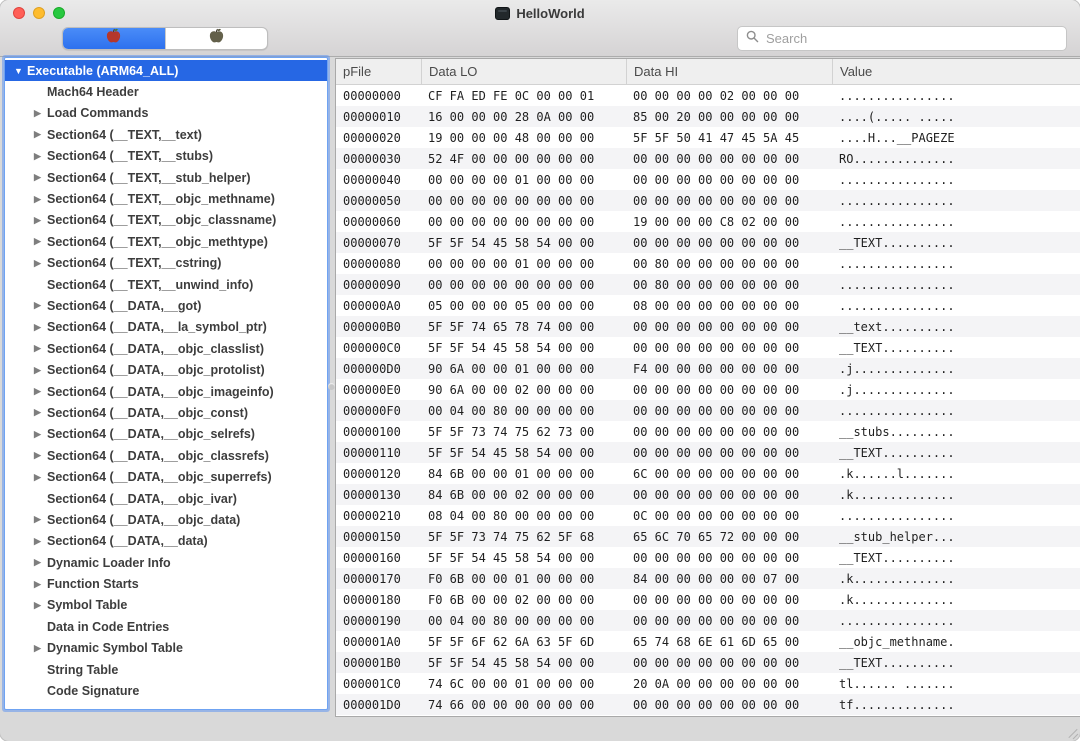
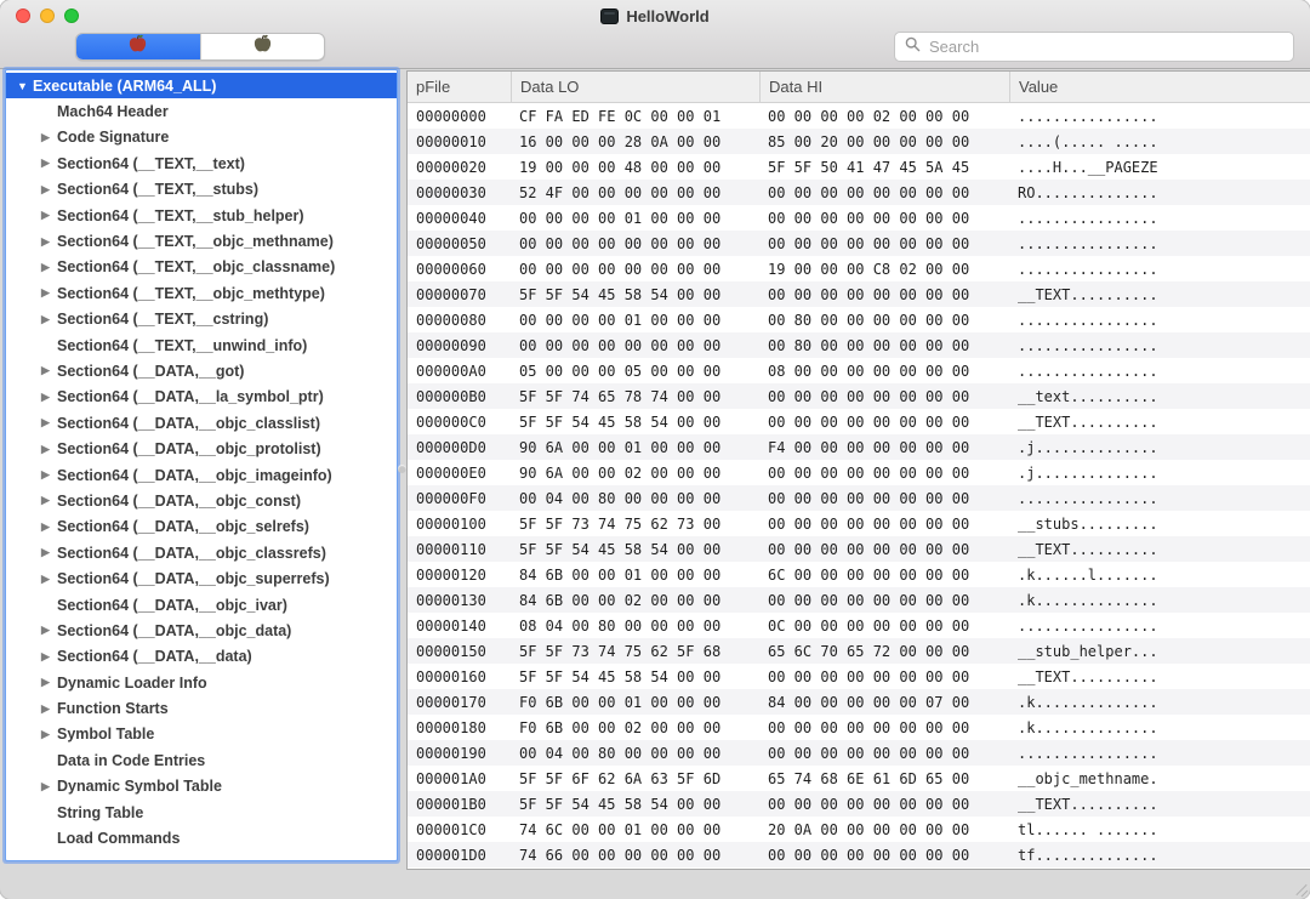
  HelloWorld
  Search
  ▼
  Executable (ARM64_ALL)
  Mach64 Header
  ▶
- Load Commands
+ Code Signature
  ▶
  Section64 (__TEXT,__text)
  ▶
  Section64 (__TEXT,__stubs)
  ▶
  Section64 (__TEXT,__stub_helper)
  ▶
  Section64 (__TEXT,__objc_methname)
  ▶
  Section64 (__TEXT,__objc_classname)
  ▶
  Section64 (__TEXT,__objc_methtype)
  ▶
  Section64 (__TEXT,__cstring)
  Section64 (__TEXT,__unwind_info)
  ▶
  Section64 (__DATA,__got)
  ▶
  Section64 (__DATA,__la_symbol_ptr)
  ▶
  Section64 (__DATA,__objc_classlist)
  ▶
  Section64 (__DATA,__objc_protolist)
  ▶
  Section64 (__DATA,__objc_imageinfo)
  ▶
  Section64 (__DATA,__objc_const)
  ▶
  Section64 (__DATA,__objc_selrefs)
  ▶
  Section64 (__DATA,__objc_classrefs)
  ▶
  Section64 (__DATA,__objc_superrefs)
  Section64 (__DATA,__objc_ivar)
  ▶
  Section64 (__DATA,__objc_data)
  ▶
  Section64 (__DATA,__data)
  ▶
  Dynamic Loader Info
  ▶
  Function Starts
  ▶
  Symbol Table
  Data in Code Entries
  ▶
  Dynamic Symbol Table
  String Table
- Code Signature
+ Load Commands
  pFile
  Data LO
  Data HI
  Value
  00000000
  CF FA ED FE 0C 00 00 01
  00 00 00 00 02 00 00 00
  ................
  00000010
  16 00 00 00 28 0A 00 00
  85 00 20 00 00 00 00 00
  ....(..... .....
  00000020
  19 00 00 00 48 00 00 00
  5F 5F 50 41 47 45 5A 45
  ....H...__PAGEZE
  00000030
  52 4F 00 00 00 00 00 00
  00 00 00 00 00 00 00 00
  RO..............
  00000040
  00 00 00 00 01 00 00 00
  00 00 00 00 00 00 00 00
  ................
  00000050
  00 00 00 00 00 00 00 00
  00 00 00 00 00 00 00 00
  ................
  00000060
  00 00 00 00 00 00 00 00
  19 00 00 00 C8 02 00 00
  ................
  00000070
  5F 5F 54 45 58 54 00 00
  00 00 00 00 00 00 00 00
  __TEXT..........
  00000080
  00 00 00 00 01 00 00 00
  00 80 00 00 00 00 00 00
  ................
  00000090
  00 00 00 00 00 00 00 00
  00 80 00 00 00 00 00 00
  ................
  000000A0
  05 00 00 00 05 00 00 00
  08 00 00 00 00 00 00 00
  ................
  000000B0
  5F 5F 74 65 78 74 00 00
  00 00 00 00 00 00 00 00
  __text..........
  000000C0
  5F 5F 54 45 58 54 00 00
  00 00 00 00 00 00 00 00
  __TEXT..........
  000000D0
  90 6A 00 00 01 00 00 00
  F4 00 00 00 00 00 00 00
  .j..............
  000000E0
  90 6A 00 00 02 00 00 00
  00 00 00 00 00 00 00 00
  .j..............
  000000F0
  00 04 00 80 00 00 00 00
  00 00 00 00 00 00 00 00
  ................
  00000100
  5F 5F 73 74 75 62 73 00
  00 00 00 00 00 00 00 00
  __stubs.........
  00000110
  5F 5F 54 45 58 54 00 00
  00 00 00 00 00 00 00 00
  __TEXT..........
  00000120
  84 6B 00 00 01 00 00 00
  6C 00 00 00 00 00 00 00
  .k......l.......
  00000130
  84 6B 00 00 02 00 00 00
  00 00 00 00 00 00 00 00
  .k..............
- 00000210
+ 00000140
  08 04 00 80 00 00 00 00
  0C 00 00 00 00 00 00 00
  ................
  00000150
  5F 5F 73 74 75 62 5F 68
  65 6C 70 65 72 00 00 00
  __stub_helper...
  00000160
  5F 5F 54 45 58 54 00 00
  00 00 00 00 00 00 00 00
  __TEXT..........
  00000170
  F0 6B 00 00 01 00 00 00
  84 00 00 00 00 00 07 00
  .k..............
  00000180
  F0 6B 00 00 02 00 00 00
  00 00 00 00 00 00 00 00
  .k..............
  00000190
  00 04 00 80 00 00 00 00
  00 00 00 00 00 00 00 00
  ................
  000001A0
  5F 5F 6F 62 6A 63 5F 6D
  65 74 68 6E 61 6D 65 00
  __objc_methname.
  000001B0
  5F 5F 54 45 58 54 00 00
  00 00 00 00 00 00 00 00
  __TEXT..........
  000001C0
  74 6C 00 00 01 00 00 00
  20 0A 00 00 00 00 00 00
  tl...... .......
  000001D0
  74 66 00 00 00 00 00 00
  00 00 00 00 00 00 00 00
  tf..............
